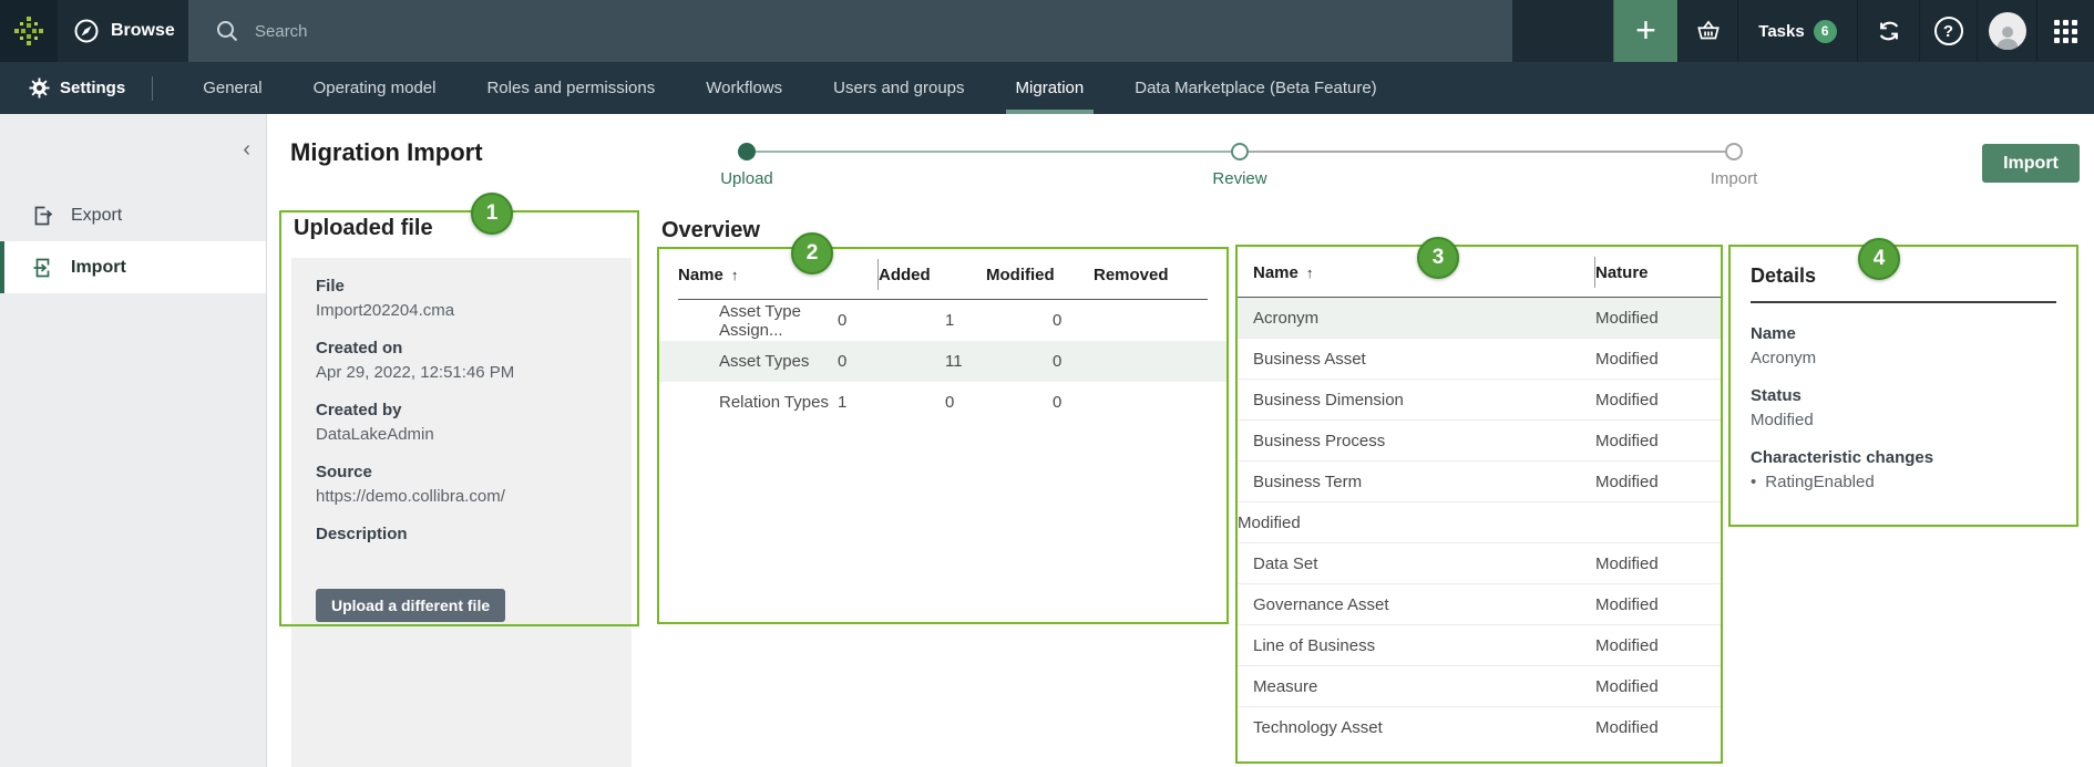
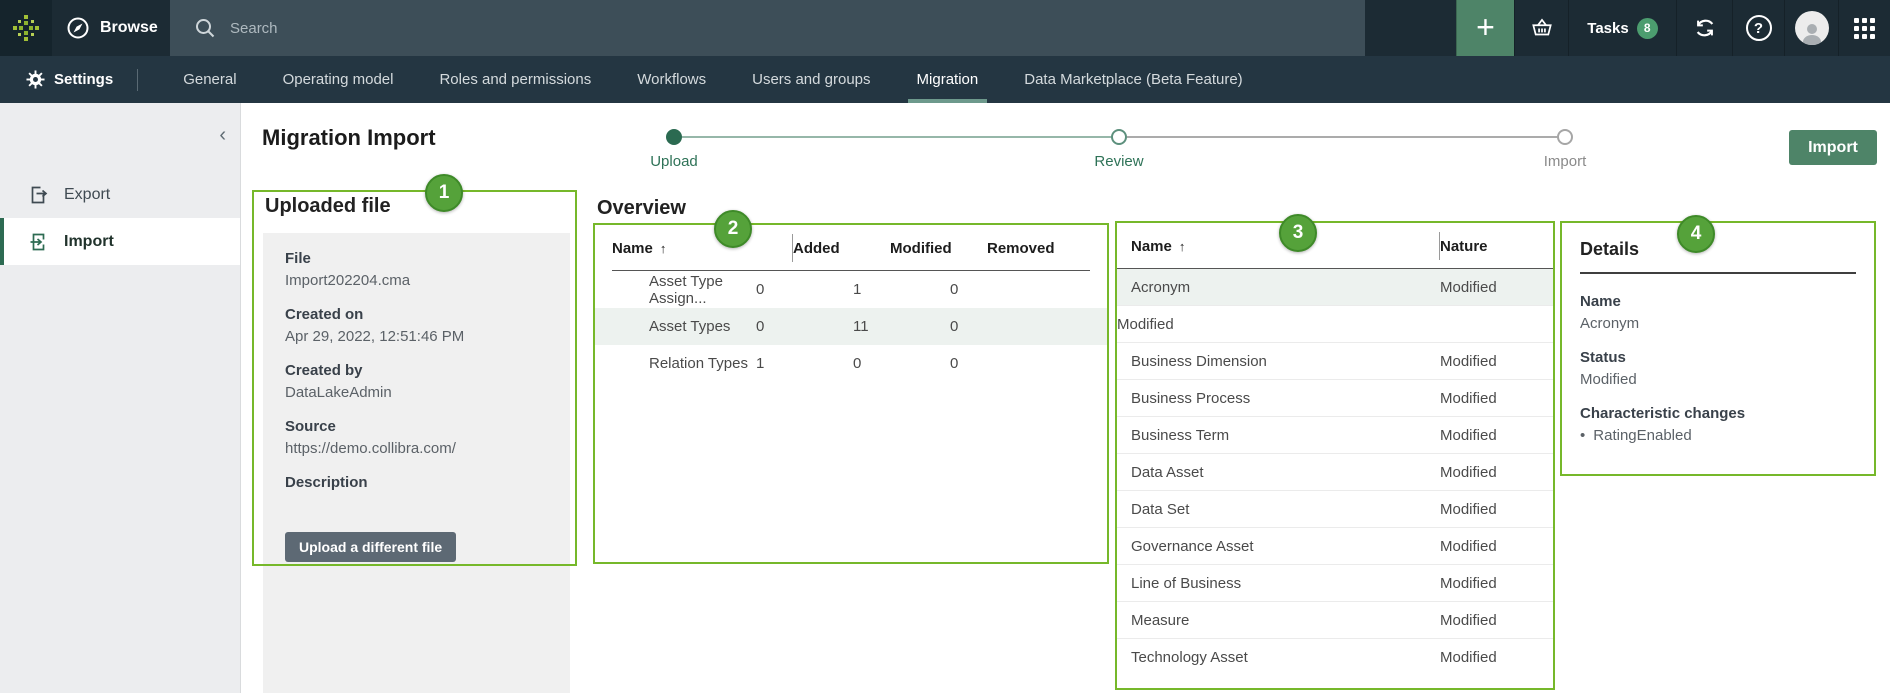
  Browse
  Search
  +
  Tasks
- 6
+ 8
  ?
  Settings
  General
  Operating model
  Roles and permissions
  Workflows
  Users and groups
  Migration
  Data Marketplace (Beta Feature)
  ‹
  Export
  Import
  Migration Import
  Import
  Upload
  Review
  Import
  Uploaded file
  File
  Import202204.cma
  Created on
  Apr 29, 2022, 12:51:46 PM
  Created by
  DataLakeAdmin
  Source
  https://demo.collibra.com/
  Description
  Upload a different file
  1
  Overview
  Name
  ↑
  Added
  Modified
  Removed
  Asset Type Assign...
  0
  1
  0
  Asset Types
  0
  11
  0
  Relation Types
  1
  0
  0
  2
  Name
  ↑
  Nature
  Acronym
  Modified
- Business Asset
  Modified
  Business Dimension
  Modified
  Business Process
  Modified
  Business Term
  Modified
+ Data Asset
  Modified
  Data Set
  Modified
  Governance Asset
  Modified
  Line of Business
  Modified
  Measure
  Modified
  Technology Asset
  Modified
  3
  Details
  Name
  Acronym
  Status
  Modified
  Characteristic changes
  •
  RatingEnabled
  4
